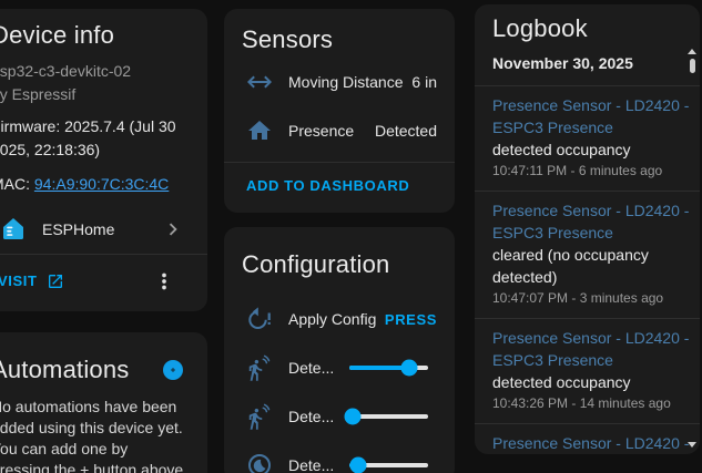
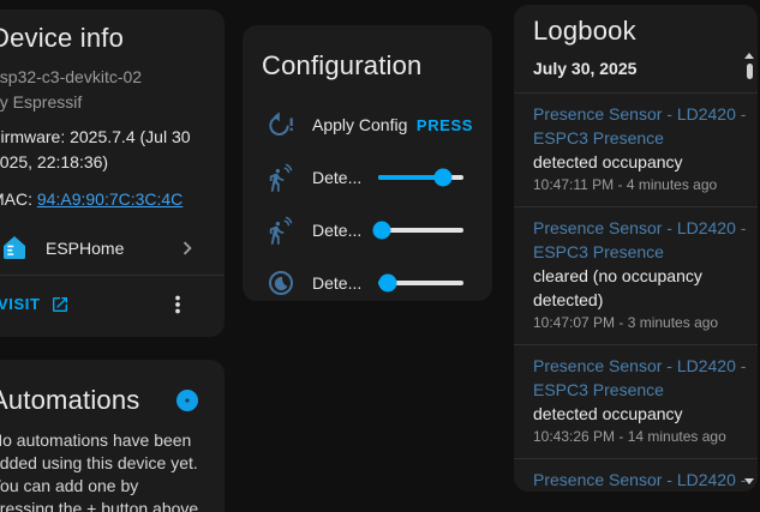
  Device info
  sp32-c3-devkitc-02
  y Espressif
  irmware: 2025.7.4 (Jul 30 025, 22:18:36)
  AC: 94:A9:90:7C:3C:4C
  ESPHome
  VISIT
  utomations
  o automations have been dded using this device yet. ou can add one by ressing the + button above.
- Sensors
- Moving Distance
- 6 in
- Presence
- Detected
- ADD TO DASHBOARD
  Configuration
  Apply Config
  PRESS
  Dete...
  Dete...
  Dete...
  Logbook
- November 30, 2025
+ July 30, 2025
  Presence Sensor - LD2420 - ESPC3 Presence
  detected occupancy
- 10:47:11 PM - 6 minutes ago
+ 10:47:11 PM - 4 minutes ago
  Presence Sensor - LD2420 - ESPC3 Presence
  cleared (no occupancy detected)
  10:47:07 PM - 3 minutes ago
  Presence Sensor - LD2420 - ESPC3 Presence
  detected occupancy
  10:43:26 PM - 14 minutes ago
